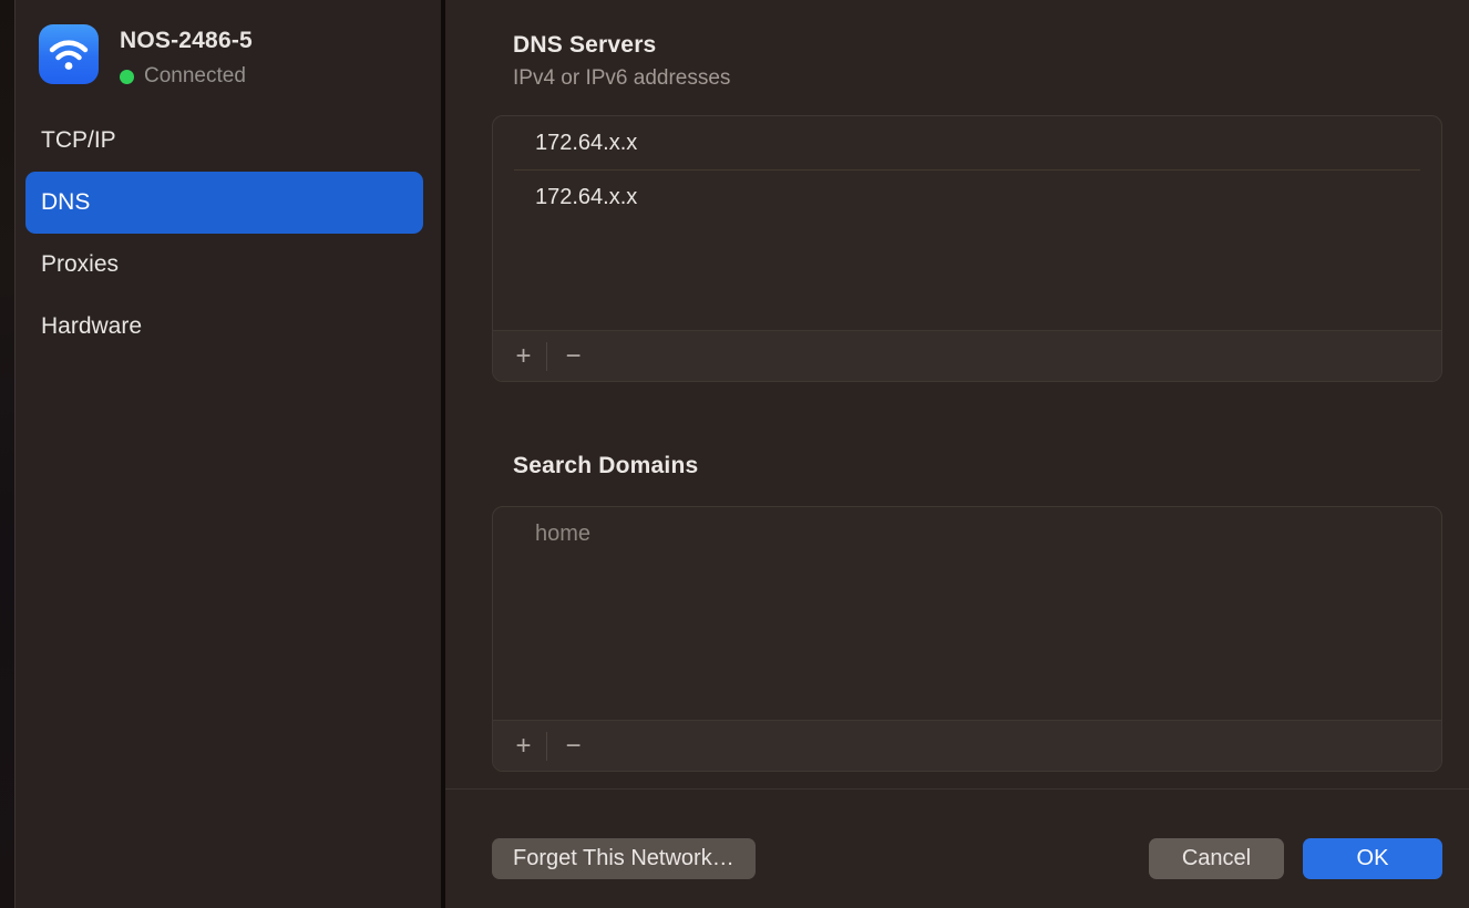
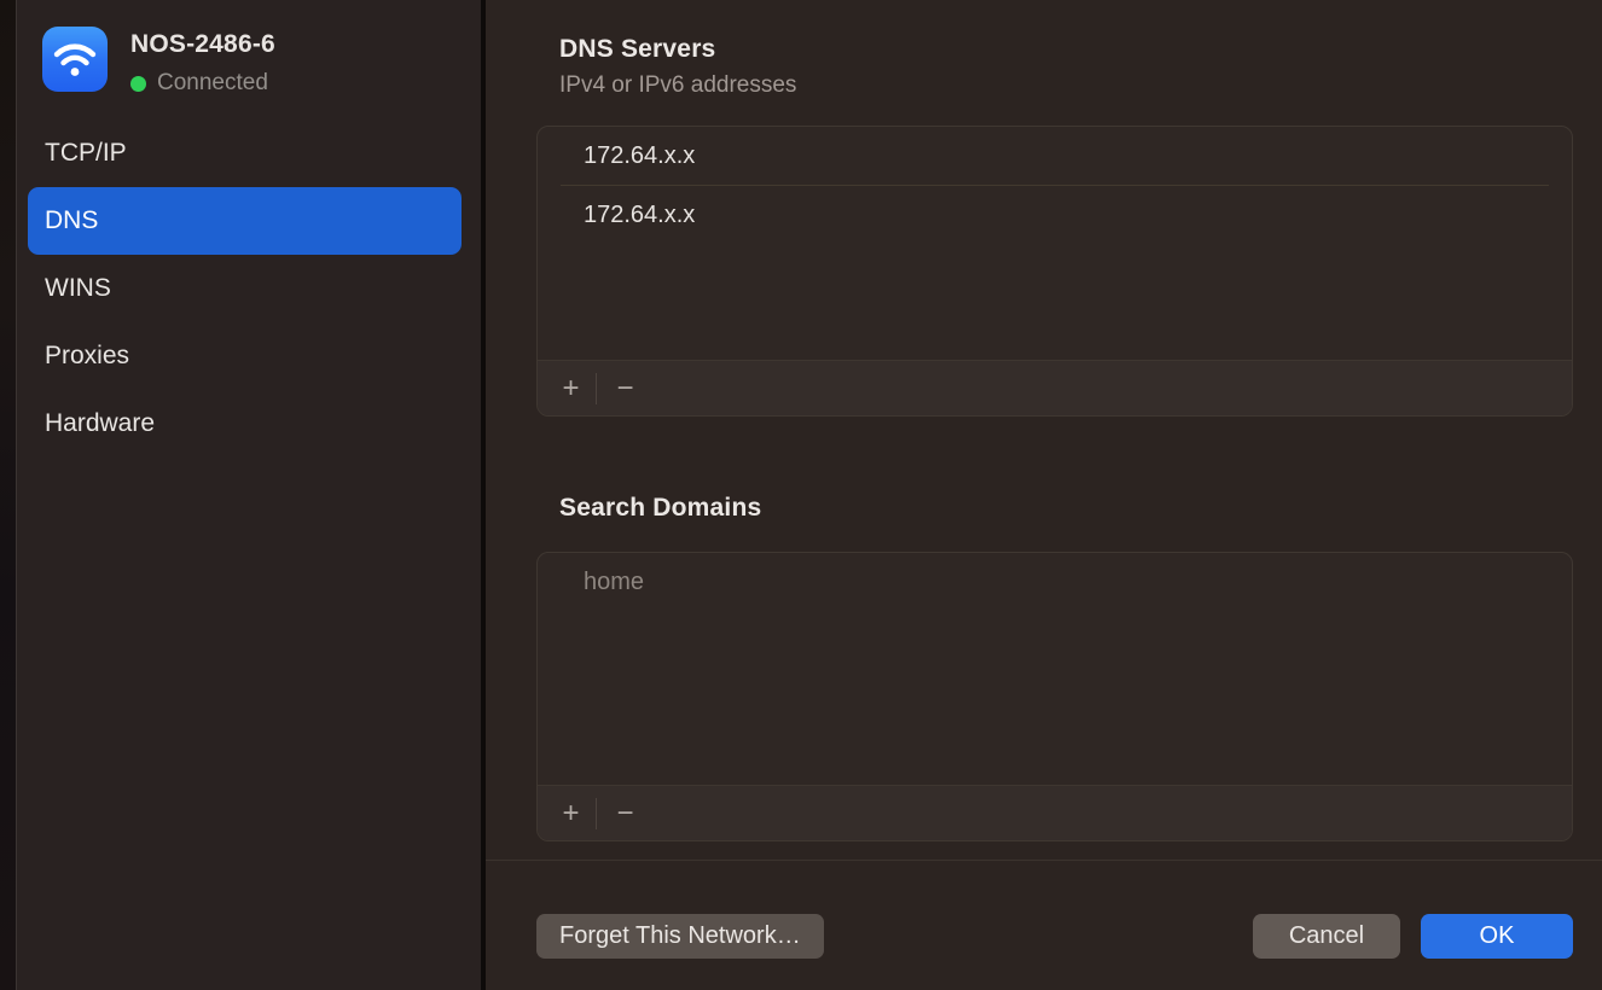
- NOS-2486-5
+ NOS-2486-6
  Connected
  TCP/IP
  DNS
+ WINS
  Proxies
  Hardware
  DNS Servers
  IPv4 or IPv6 addresses
  172.64.x.x
  172.64.x.x
  +
  −
  Search Domains
  home
  +
  −
  Forget This Network…
  Cancel
  OK
